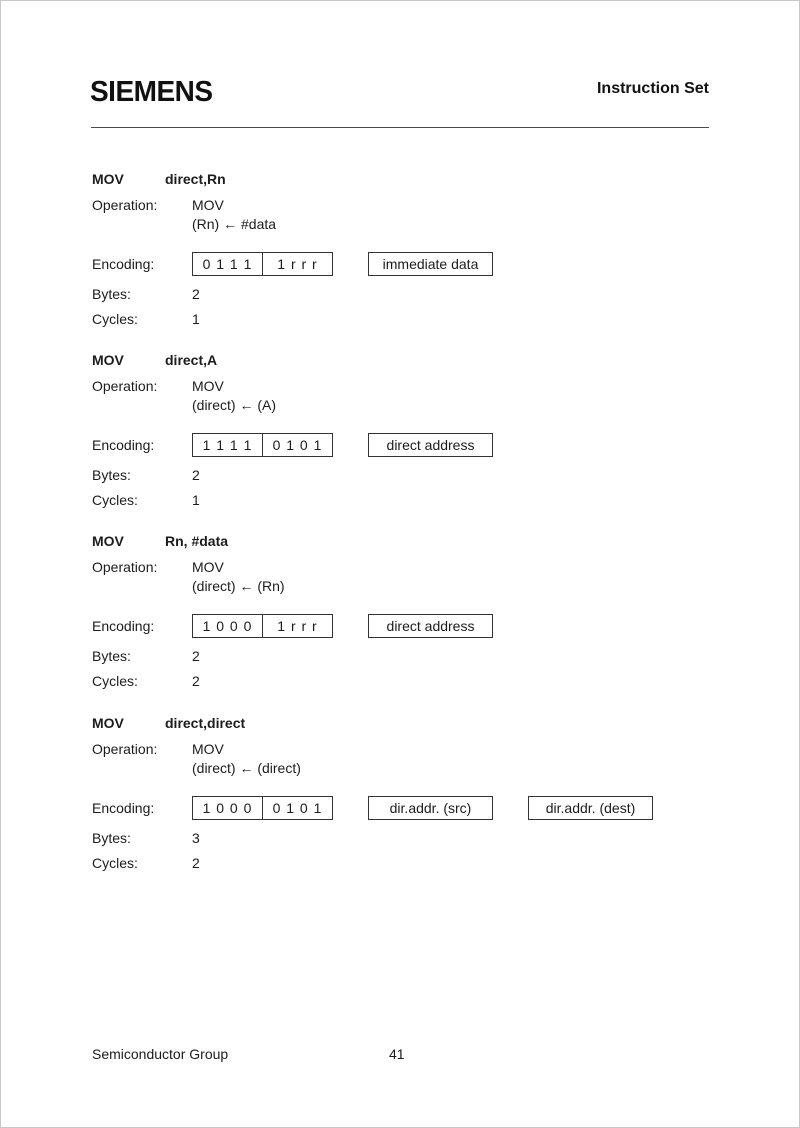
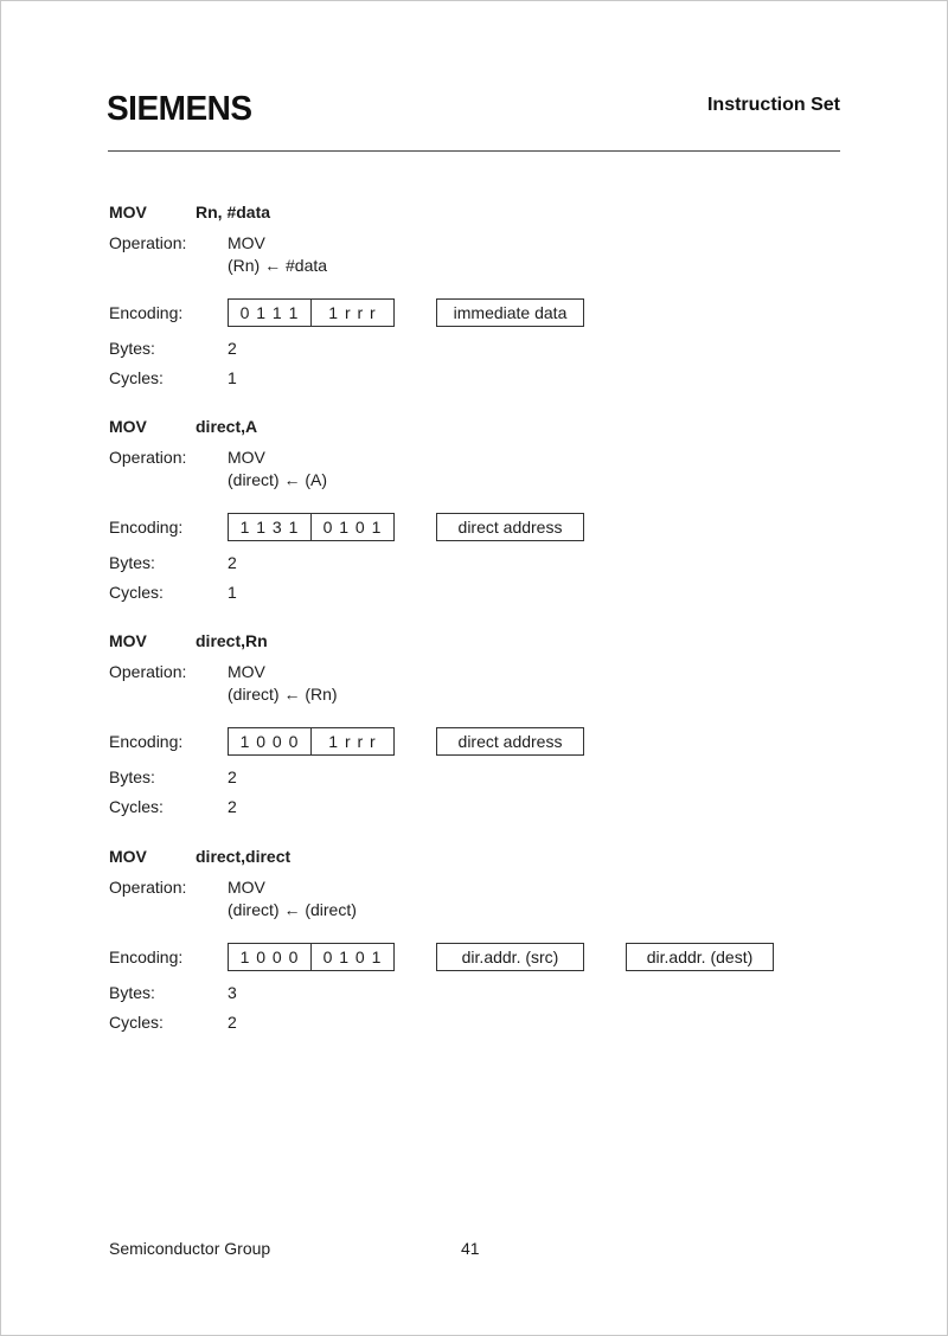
  SIEMENS
  Instruction Set
  MOV
- direct,Rn
+ Rn, #data
  Operation:
  MOV
  (Rn) ← #data
  Encoding:
  0 1 1 1
  1 r r r
  immediate data
  Bytes:
  2
  Cycles:
  1
  MOV
  direct,A
  Operation:
  MOV
  (direct) ← (A)
  Encoding:
- 1 1 1 1
+ 1 1 3 1
  0 1 0 1
  direct address
  Bytes:
  2
  Cycles:
  1
  MOV
- Rn, #data
+ direct,Rn
  Operation:
  MOV
  (direct) ← (Rn)
  Encoding:
  1 0 0 0
  1 r r r
  direct address
  Bytes:
  2
  Cycles:
  2
  MOV
  direct,direct
  Operation:
  MOV
  (direct) ← (direct)
  Encoding:
  1 0 0 0
  0 1 0 1
  dir.addr. (src)
  dir.addr. (dest)
  Bytes:
  3
  Cycles:
  2
  Semiconductor Group
  41
